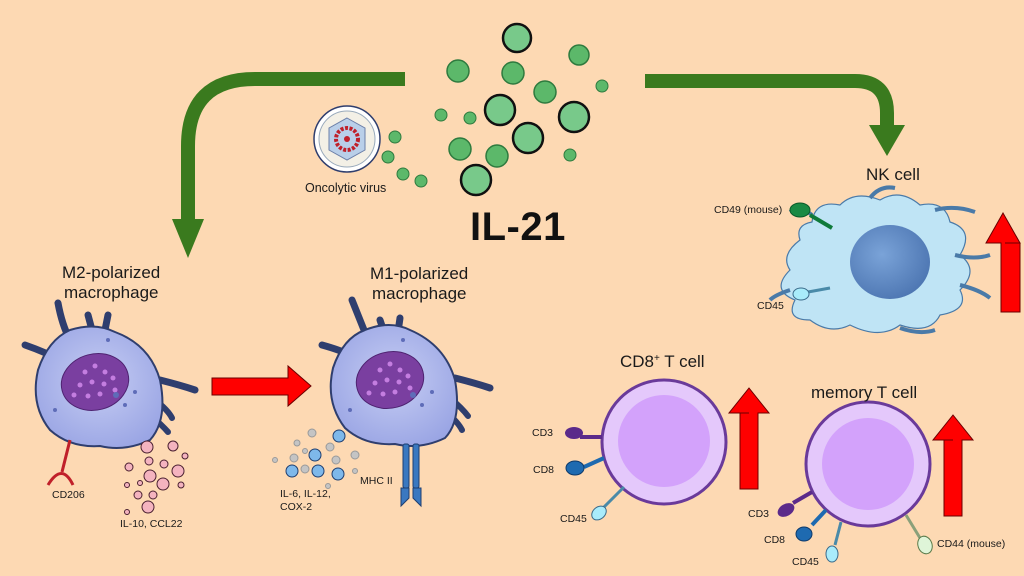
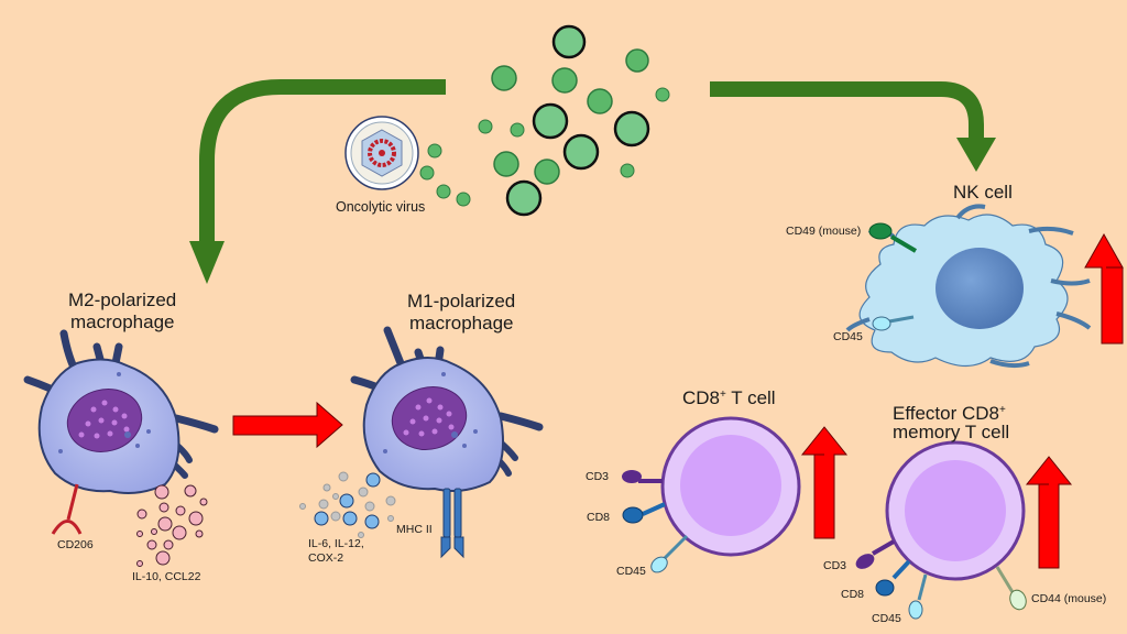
- IL-21
  Oncolytic virus
  M2-polarized
  macrophage
  CD206
  IL-10, CCL22
  M1-polarized
  macrophage
  MHC II
  IL-6, IL-12,
  COX-2
  NK cell
  CD49 (mouse)
  CD45
  CD8+ T cell
  CD3
  CD8
  CD45
+ Effector CD8+
  memory T cell
  CD3
  CD8
  CD45
  CD44 (mouse)
